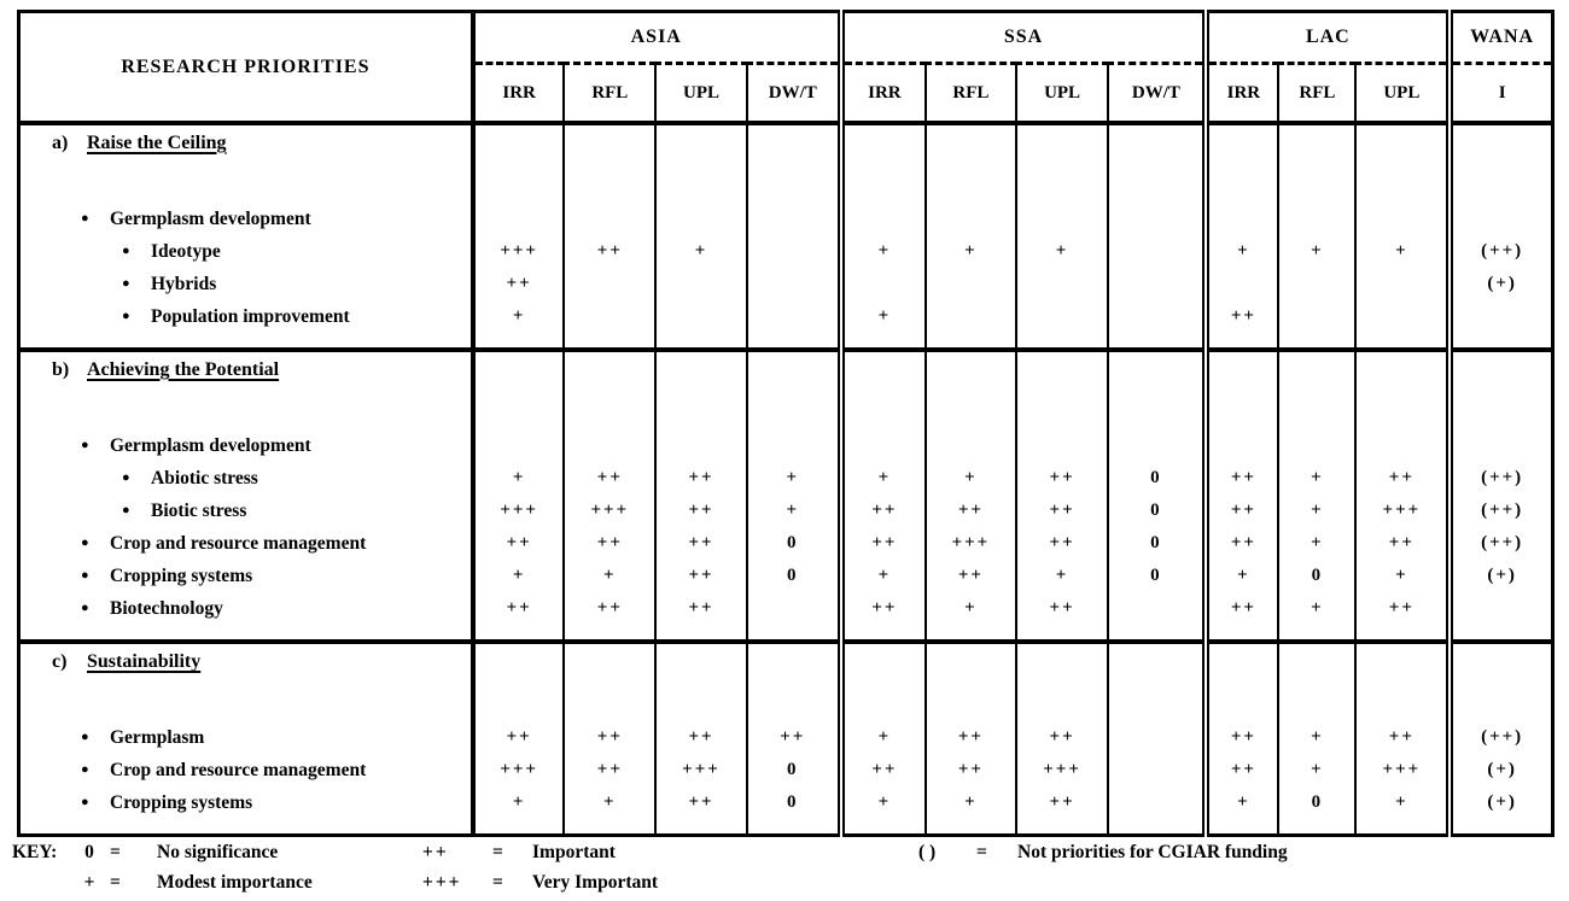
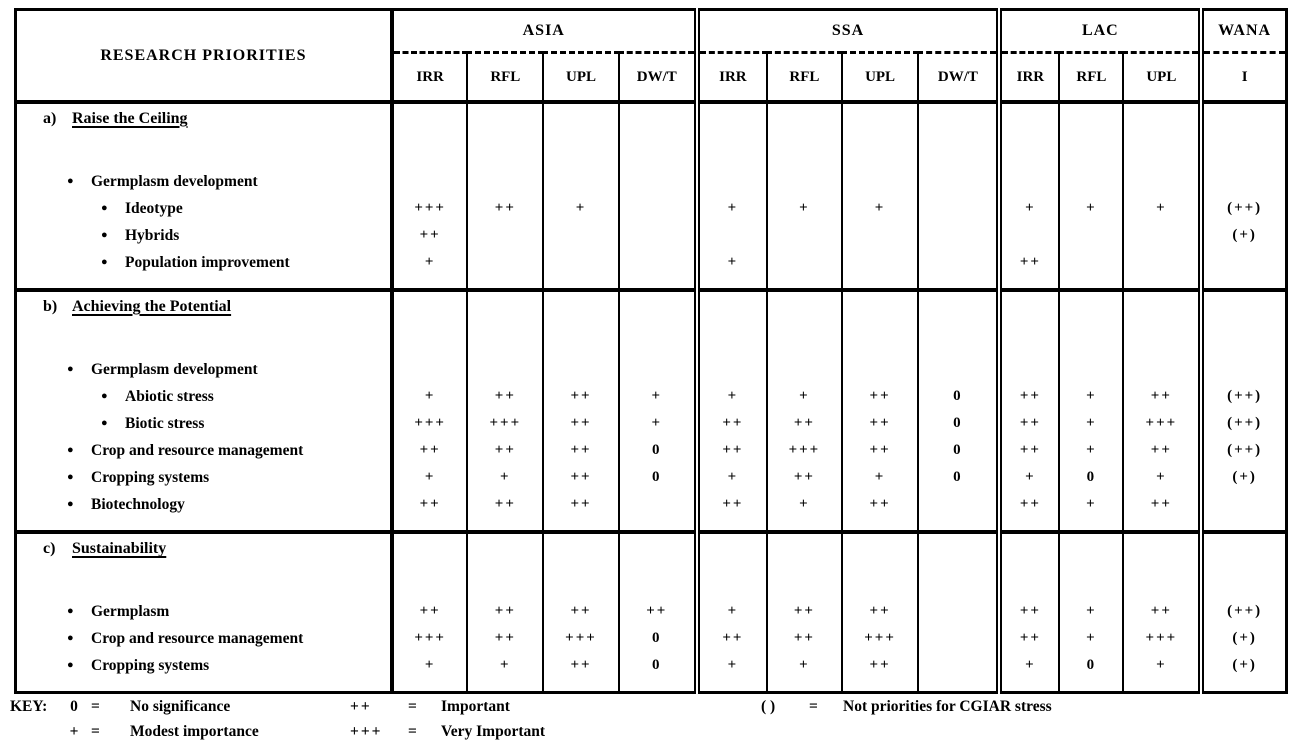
  RESEARCH PRIORITIES	ASIA	SSA	LAC	WANA
  IRR	RFL	UPL	DW/T	IRR	RFL	UPL	DW/T	IRR	RFL	UPL	I
  a) Raise the Ceiling
  ● Germplasm development
  ● Ideotype	+++	++	+		+	+	+		+	+	+	(++)
  ● Hybrids	++											(+)
  ● Population improvement	+				+				++
  b) Achieving the Potential
  ● Germplasm development
  ● Abiotic stress	+	++	++	+	+	+	++	0	++	+	++	(++)
  ● Biotic stress	+++	+++	++	+	++	++	++	0	++	+	+++	(++)
  ● Crop and resource management	++	++	++	0	++	+++	++	0	++	+	++	(++)
  ● Cropping systems	+	+	++	0	+	++	+	0	+	0	+	(+)
  ● Biotechnology	++	++	++		++	+	++		++	+	++
  c) Sustainability
  ● Germplasm	++	++	++	++	+	++	++		++	+	++	(++)
  ● Crop and resource management	+++	++	+++	0	++	++	+++		++	+	+++	(+)
  ● Cropping systems	+	+	++	0	+	+	++		+	0	+	(+)
  KEY:
  0
  =
  No significance
  +
  =
  Modest importance
  ++
  =
  Important
  +++
  =
  Very Important
  ( )
  =
- Not priorities for CGIAR funding
+ Not priorities for CGIAR stress
